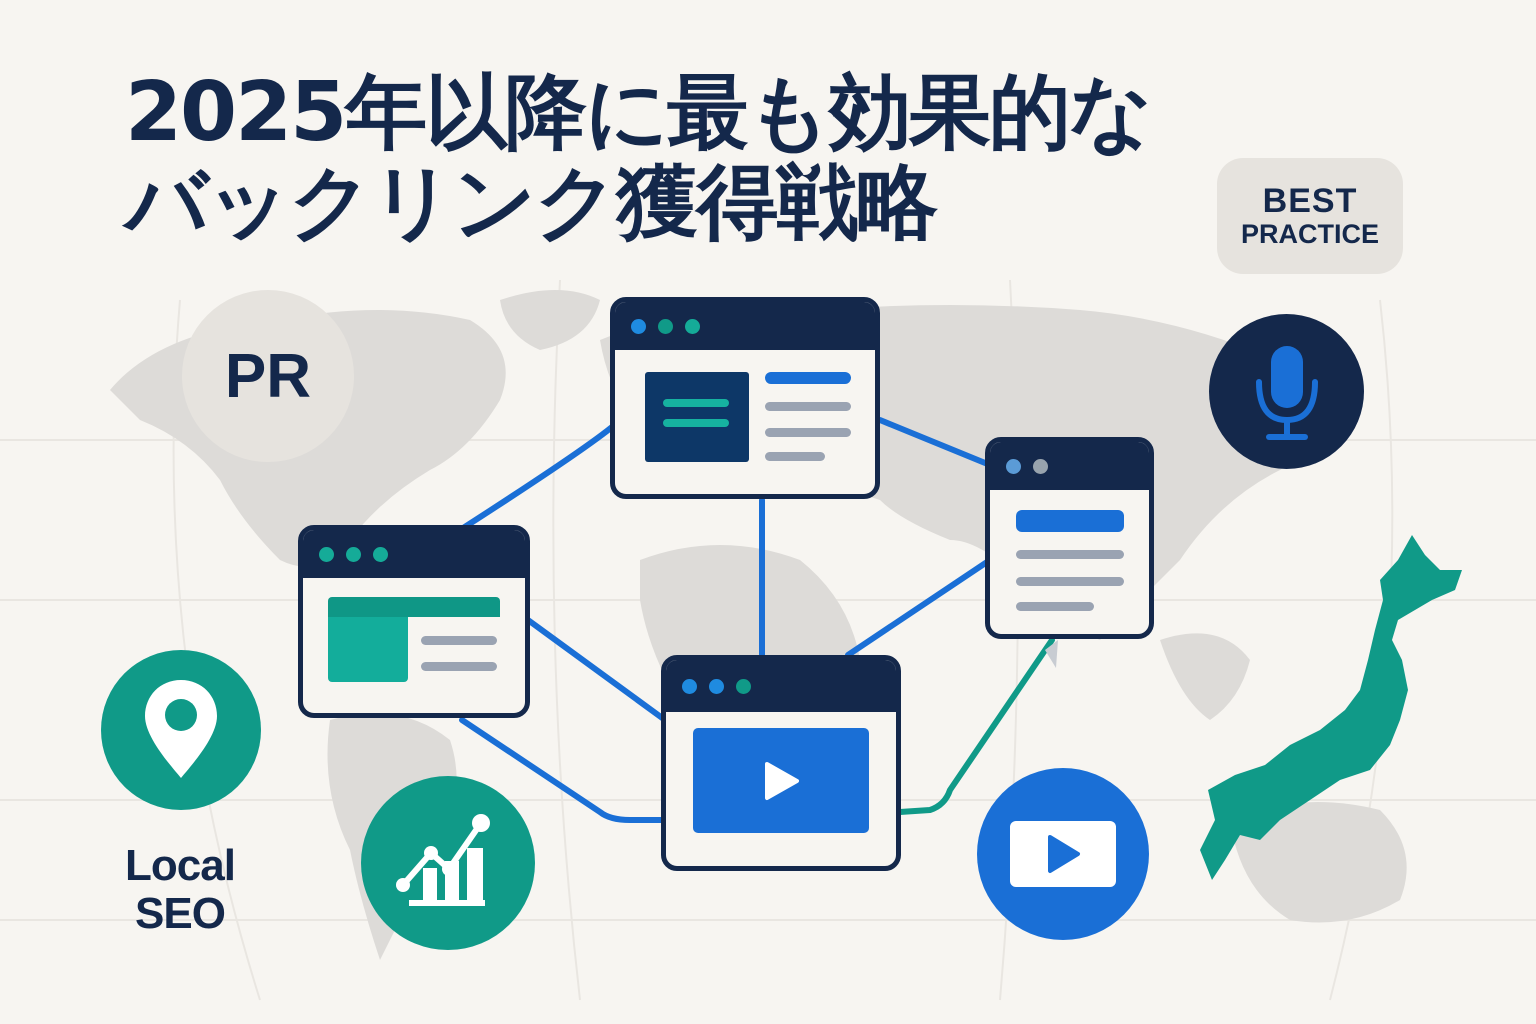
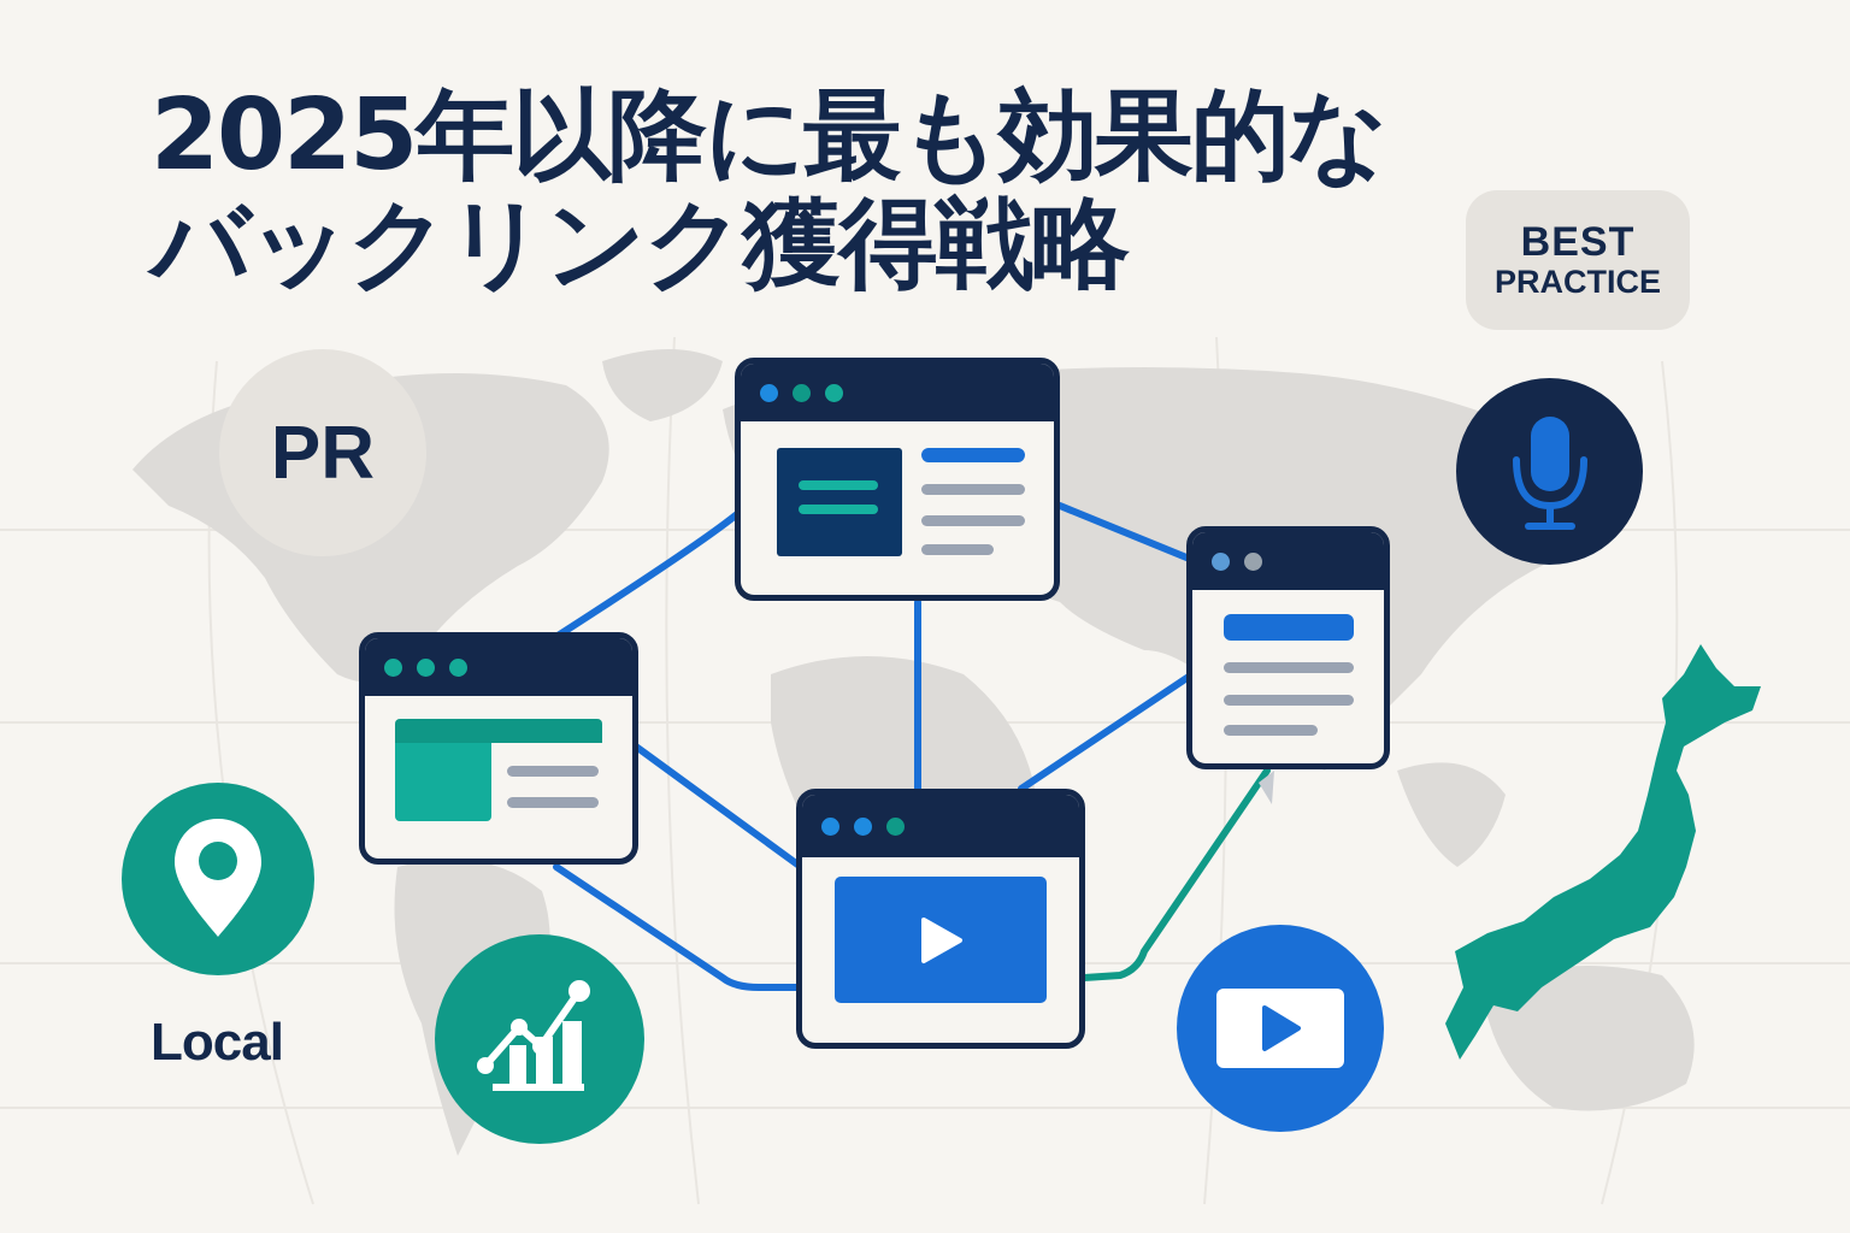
  2025年以降に最も効果的な
  バックリンク獲得戦略
  BEST
  PRACTICE
  PR
  Local
- SEO
